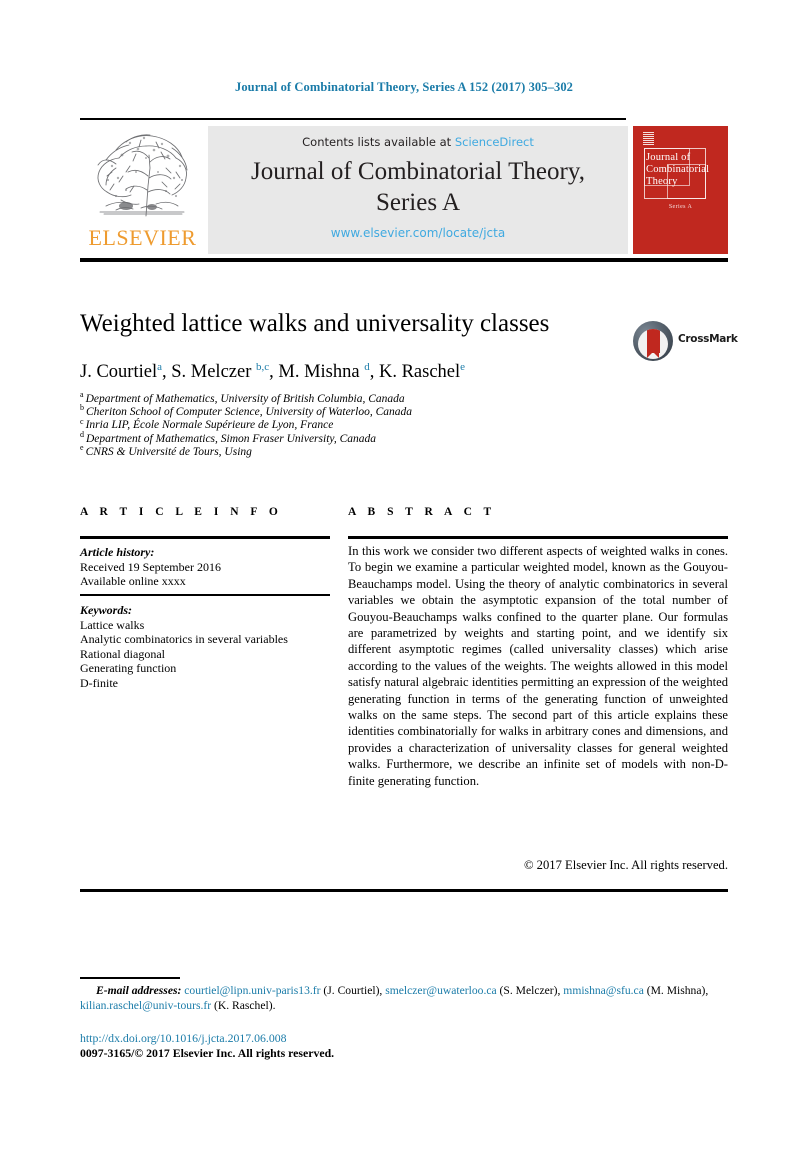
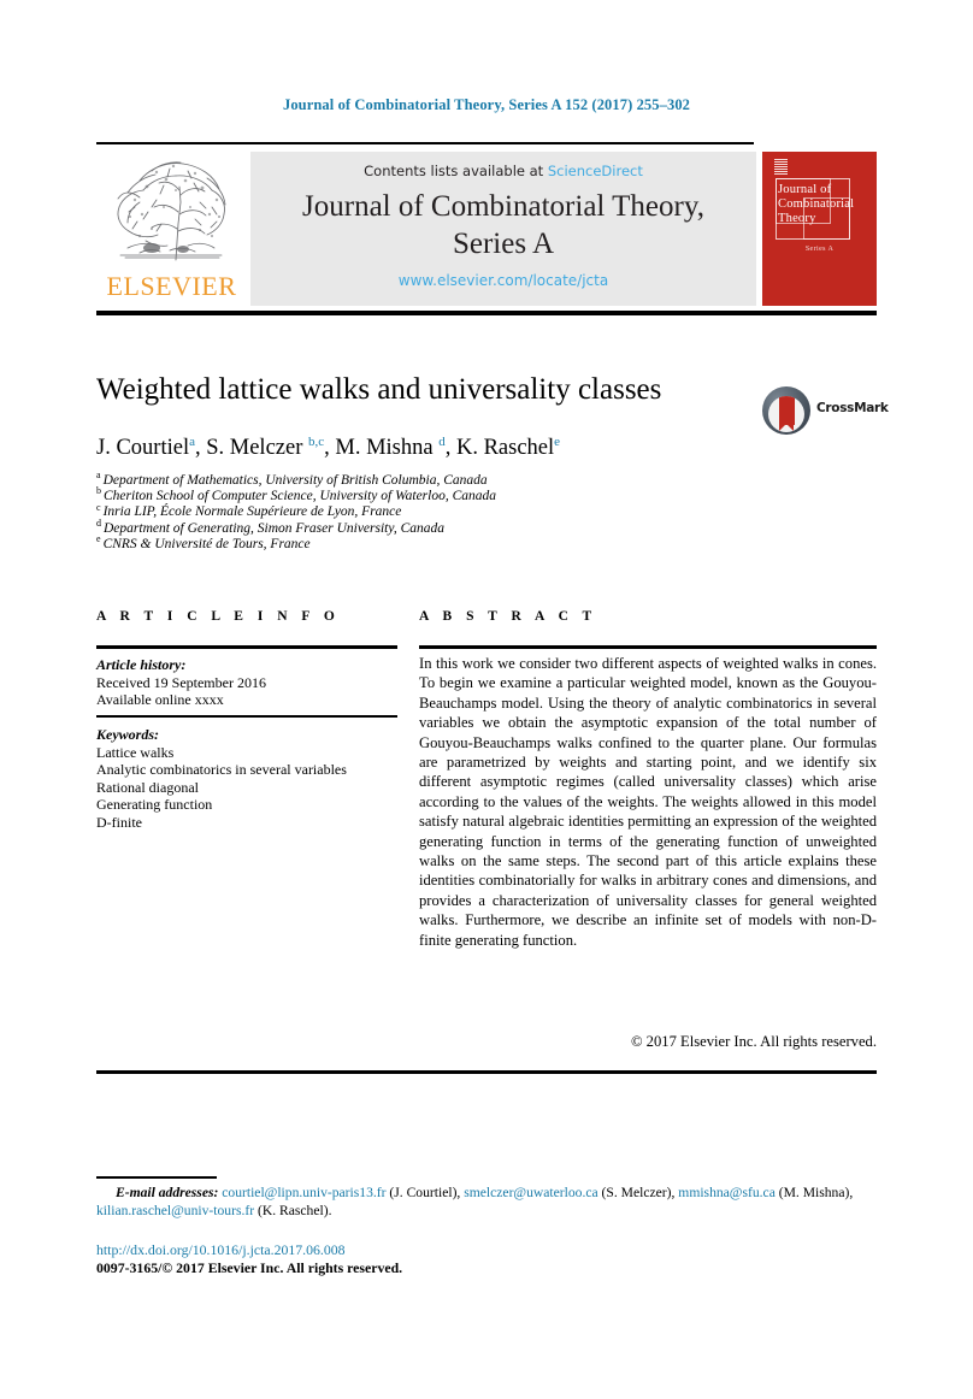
- Journal of Combinatorial Theory, Series A 152 (2017) 305–302
+ Journal of Combinatorial Theory, Series A 152 (2017) 255–302
  ELSEVIER
  Contents lists available at ScienceDirect
  Journal of Combinatorial Theory,
  Series A
  www.elsevier.com/locate/jcta
  Journal of Combinatorial Theory
  Weighted lattice walks and universality classes
  CrossMark
  J. Courtiela, S. Melczer b,c, M. Mishna d, K. Raschele
  a Department of Mathematics, University of British Columbia, Canada
  b Cheriton School of Computer Science, University of Waterloo, Canada
  c Inria LIP, École Normale Supérieure de Lyon, France
- d Department of Mathematics, Simon Fraser University, Canada
+ d Department of Generating, Simon Fraser University, Canada
- e CNRS & Université de Tours, Using
+ e CNRS & Université de Tours, France
  A R T I C L E I N F O
  Article history:
  Received 19 September 2016
  Available online xxxx
  Keywords:
  Lattice walks
  Analytic combinatorics in several variables
  Rational diagonal
  Generating function
  D-finite
  A B S T R A C T
  In this work we consider two different aspects of weighted walks in cones. To begin we examine a particular weighted model, known as the Gouyou-Beauchamps model. Using the theory of analytic combinatorics in several variables we obtain the asymptotic expansion of the total number of Gouyou-Beauchamps walks confined to the quarter plane. Our formulas are parametrized by weights and starting point, and we identify six different asymptotic regimes (called universality classes) which arise according to the values of the weights. The weights allowed in this model satisfy natural algebraic identities permitting an expression of the weighted generating function in terms of the generating function of unweighted walks on the same steps. The second part of this article explains these identities combinatorially for walks in arbitrary cones and dimensions, and provides a characterization of universality classes for general weighted walks. Furthermore, we describe an infinite set of models with non-D-finite generating function.
  © 2017 Elsevier Inc. All rights reserved.
  E-mail addresses: courtiel@lipn.univ-paris13.fr (J. Courtiel), smelczer@uwaterloo.ca (S. Melczer), mmishna@sfu.ca (M. Mishna), kilian.raschel@univ-tours.fr (K. Raschel).
  http://dx.doi.org/10.1016/j.jcta.2017.06.008
  0097-3165/© 2017 Elsevier Inc. All rights reserved.
